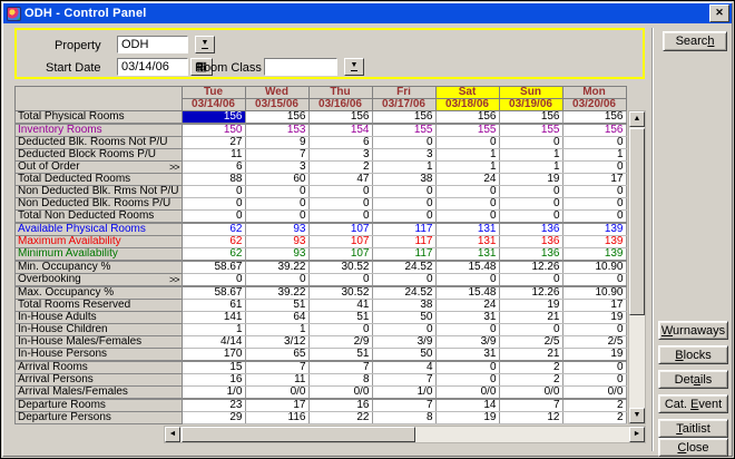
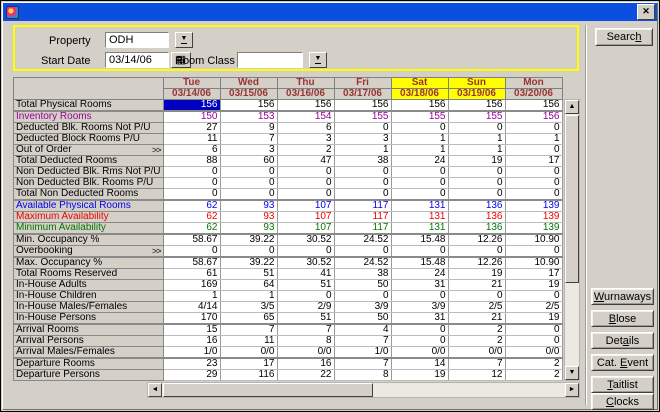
- ODH - Control Panel
  ✕
  Property
  ODH
  Start Date
  03/14/06
  ▦
  Room Class
  Search
  	Tue	Wed	Thu	Fri	Sat	Sun	Mon
  03/14/06	03/15/06	03/16/06	03/17/06	03/18/06	03/19/06	03/20/06
  Total Physical Rooms	156	156	156	156	156	156	156
  Inventory Rooms	150	153	154	155	155	155	156
  Deducted Blk. Rooms Not P/U	27	9	6	0	0	0	0
  Deducted Block Rooms P/U	11	7	3	3	1	1	1
  Out of Order >>	6	3	2	1	1	1	0
  Total Deducted Rooms	88	60	47	38	24	19	17
  Non Deducted Blk. Rms Not P/U	0	0	0	0	0	0	0
  Non Deducted Blk. Rooms P/U	0	0	0	0	0	0	0
  Total Non Deducted Rooms	0	0	0	0	0	0	0
  Available Physical Rooms	62	93	107	117	131	136	139
  Maximum Availability	62	93	107	117	131	136	139
  Minimum Availability	62	93	107	117	131	136	139
  Min. Occupancy %	58.67	39.22	30.52	24.52	15.48	12.26	10.90
  Overbooking >>	0	0	0	0	0	0	0
  Max. Occupancy %	58.67	39.22	30.52	24.52	15.48	12.26	10.90
  Total Rooms Reserved	61	51	41	38	24	19	17
- In-House Adults	141	64	51	50	31	21	19
+ In-House Adults	169	64	51	50	31	21	19
  In-House Children	1	1	0	0	0	0	0
- In-House Males/Females	4/14	3/12	2/9	3/9	3/9	2/5	2/5
+ In-House Males/Females	4/14	3/5	2/9	3/9	3/9	2/5	2/5
  In-House Persons	170	65	51	50	31	21	19
  Arrival Rooms	15	7	7	4	0	2	0
  Arrival Persons	16	11	8	7	0	2	0
  Arrival Males/Females	1/0	0/0	0/0	1/0	0/0	0/0	0/0
  Departure Rooms	23	17	16	7	14	7	2
  Departure Persons	29	116	22	8	19	12	2
  Wurnaways
- Blocks
+ Blose
  Details
  Cat. Event
  Taitlist
- Close
+ Clocks
